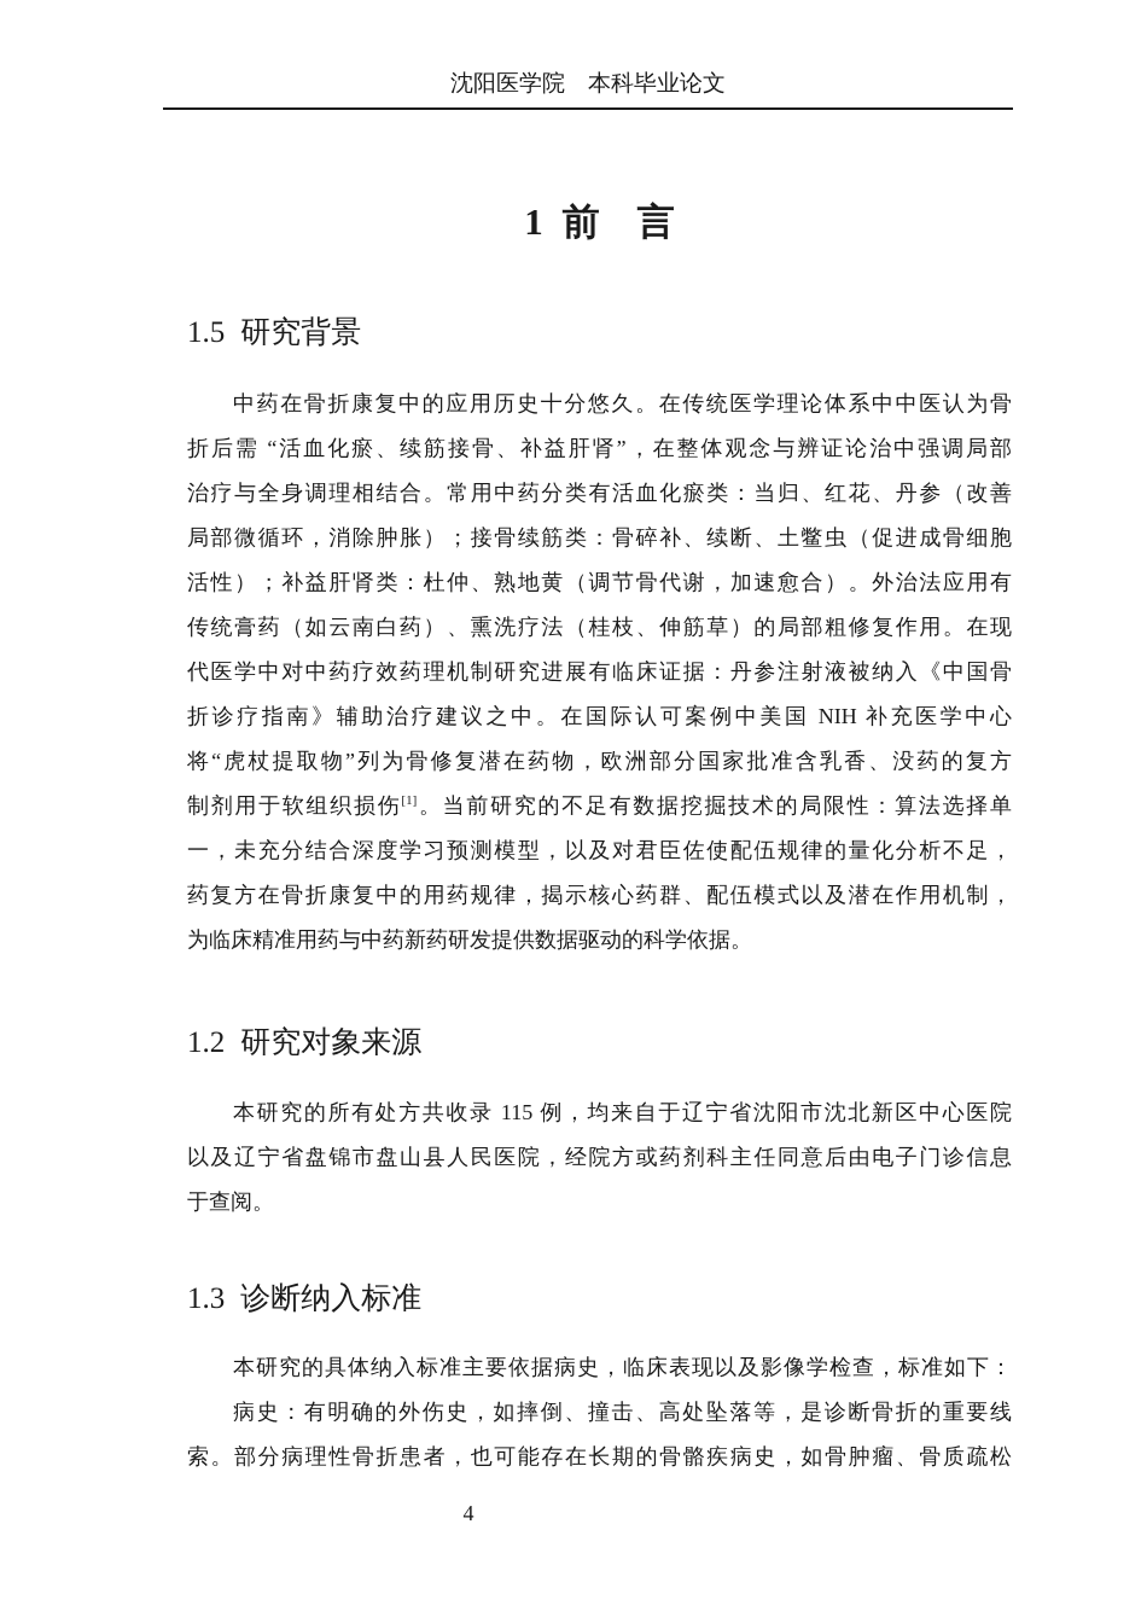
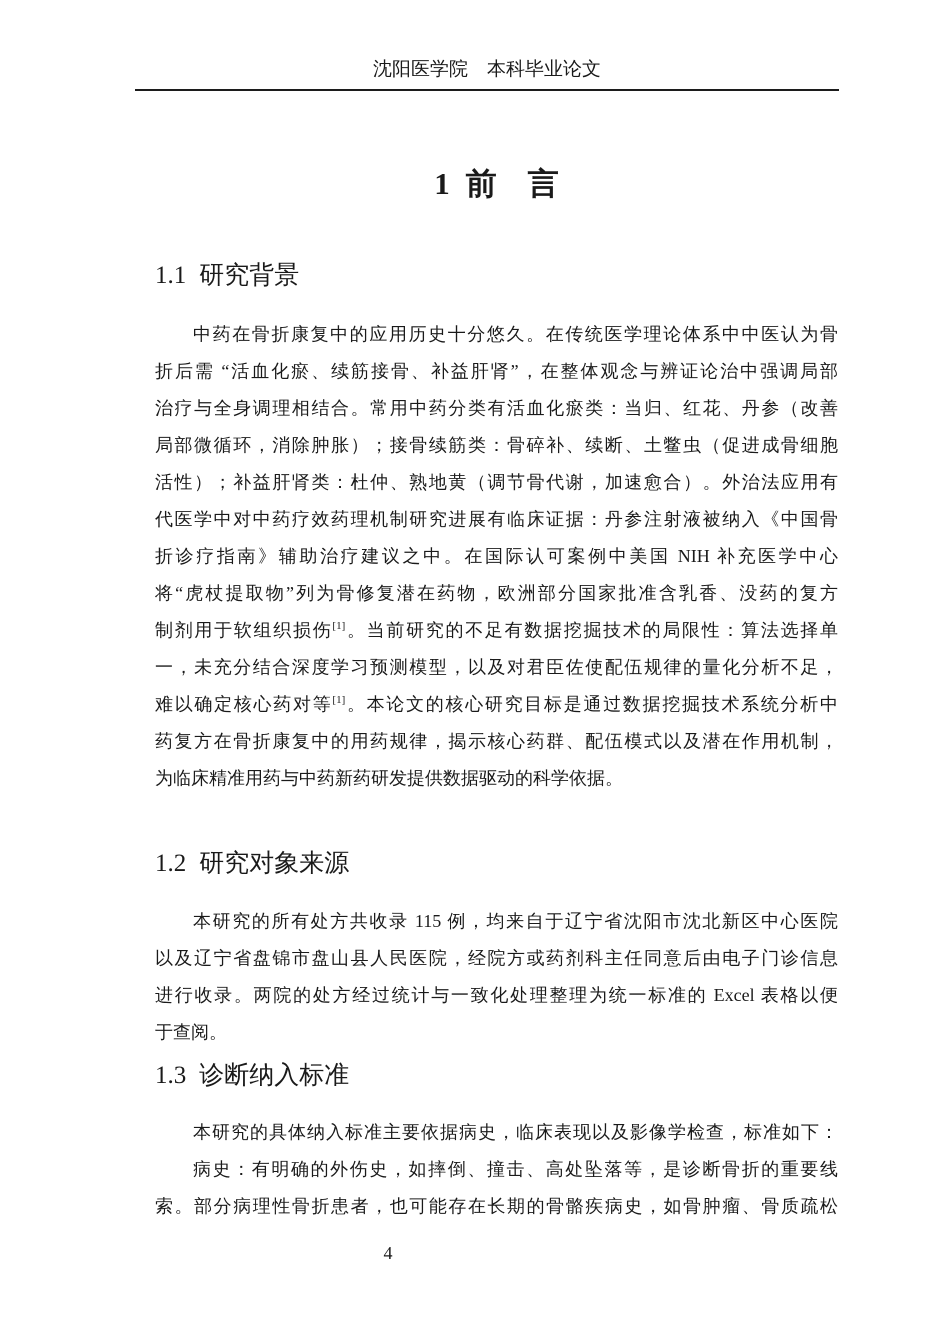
  沈阳医学院 本科毕业论文
  1 前 言
- 1.5 研究背景
+ 1.1 研究背景
  中药在骨折康复中的应用历史十分悠久。在传统医学理论体系中中医认为骨
  折后需 “活血化瘀、续筋接骨、补益肝肾”，在整体观念与辨证论治中强调局部
  治疗与全身调理相结合。常用中药分类有活血化瘀类：当归、红花、丹参（改善
  局部微循环，消除肿胀）；接骨续筋类：骨碎补、续断、土鳖虫（促进成骨细胞
  活性）；补益肝肾类：杜仲、熟地黄（调节骨代谢，加速愈合）。外治法应用有
- 传统膏药（如云南白药）、熏洗疗法（桂枝、伸筋草）的局部粗修复作用。在现
  代医学中对中药疗效药理机制研究进展有临床证据：丹参注射液被纳入《中国骨
  折诊疗指南》辅助治疗建议之中。在国际认可案例中美国 NIH 补充医学中心
  将“虎杖提取物”列为骨修复潜在药物，欧洲部分国家批准含乳香、没药的复方
  制剂用于软组织损伤[1]。当前研究的不足有数据挖掘技术的局限性：算法选择单
  一，未充分结合深度学习预测模型，以及对君臣佐使配伍规律的量化分析不足，
+ 难以确定核心药对等[1]。本论文的核心研究目标是通过数据挖掘技术系统分析中
  药复方在骨折康复中的用药规律，揭示核心药群、配伍模式以及潜在作用机制，
  为临床精准用药与中药新药研发提供数据驱动的科学依据。
  1.2 研究对象来源
  本研究的所有处方共收录 115 例，均来自于辽宁省沈阳市沈北新区中心医院
  以及辽宁省盘锦市盘山县人民医院，经院方或药剂科主任同意后由电子门诊信息
+ 进行收录。两院的处方经过统计与一致化处理整理为统一标准的 Excel 表格以便
  于查阅。
  1.3 诊断纳入标准
  本研究的具体纳入标准主要依据病史，临床表现以及影像学检查，标准如下：
  病史：有明确的外伤史，如摔倒、撞击、高处坠落等，是诊断骨折的重要线
  索。部分病理性骨折患者，也可能存在长期的骨骼疾病史，如骨肿瘤、骨质疏松
  4
